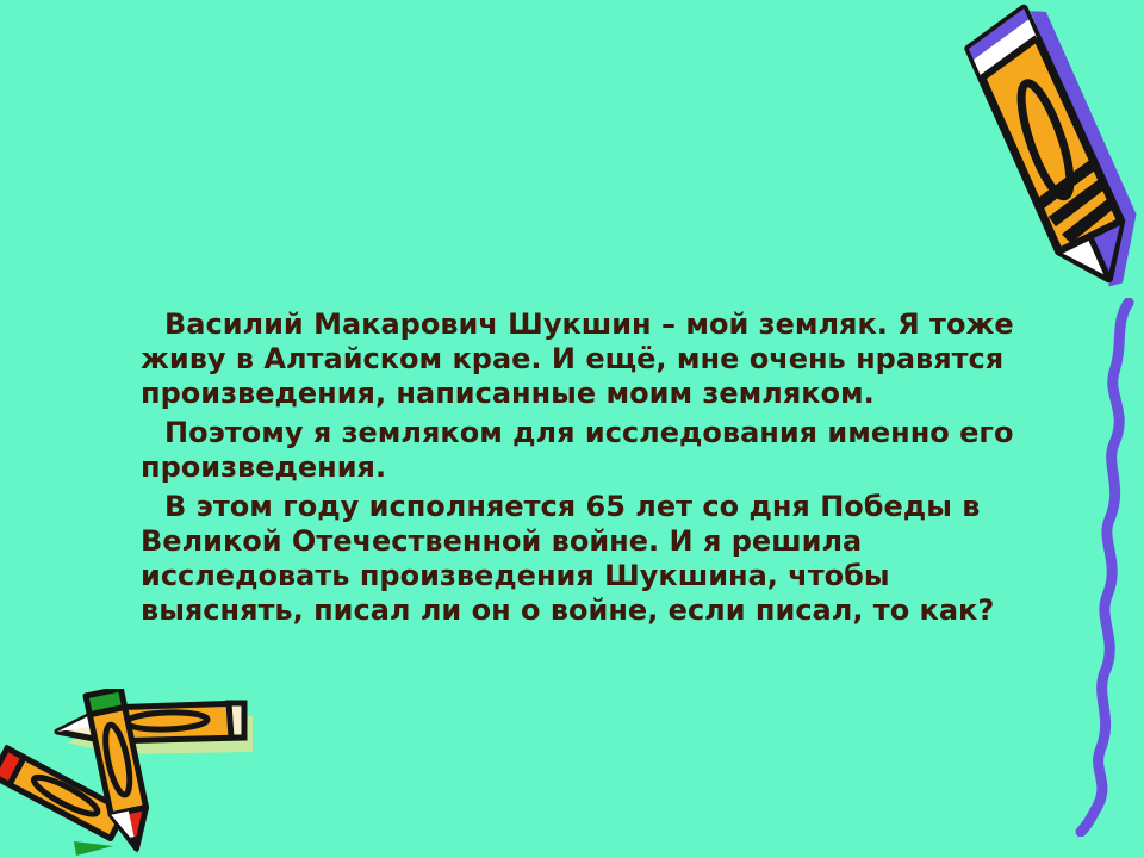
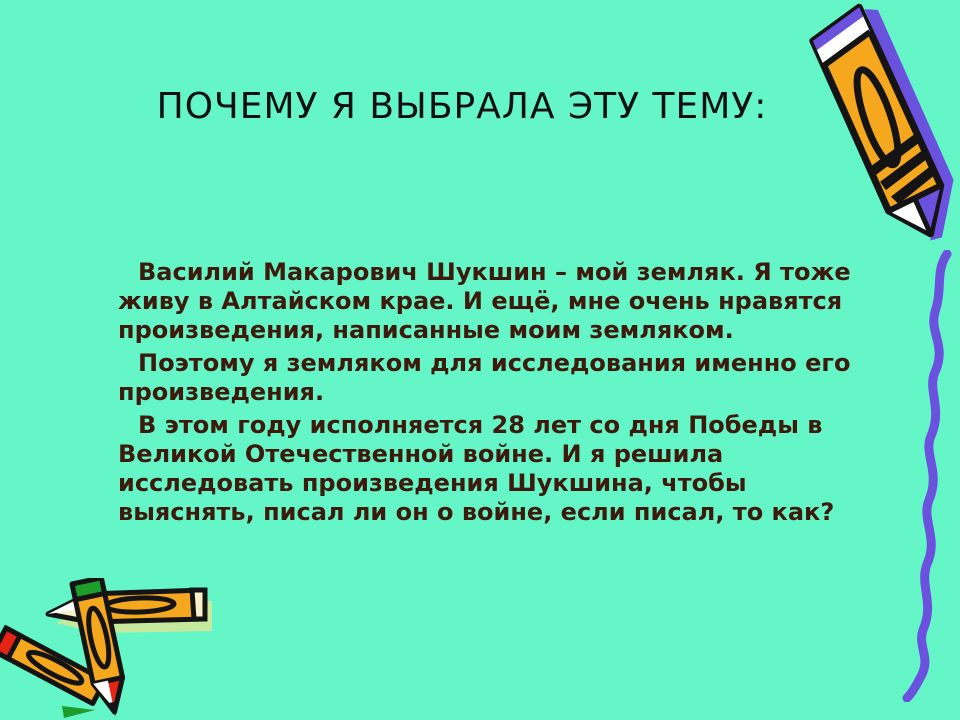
+ ПОЧЕМУ Я ВЫБРАЛА ЭТУ ТЕМУ:
  Василий Макарович Шукшин – мой земляк. Я тоже живу в Алтайском крае. И ещё, мне очень нравятся произведения, написанные моим земляком.
  Поэтому я земляком для исследования именно его произведения.
- В этом году исполняется 65 лет со дня Победы в Великой Отечественной войне. И я решила исследовать произведения Шукшина, чтобы выяснять, писал ли он о войне, если писал, то как?
+ В этом году исполняется 28 лет со дня Победы в Великой Отечественной войне. И я решила исследовать произведения Шукшина, чтобы выяснять, писал ли он о войне, если писал, то как?
